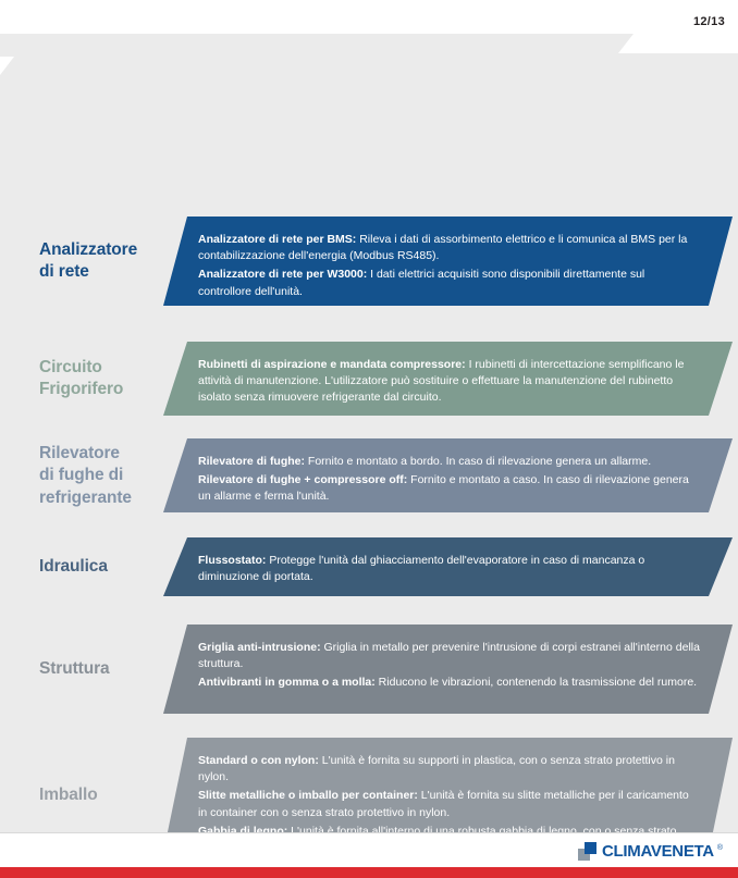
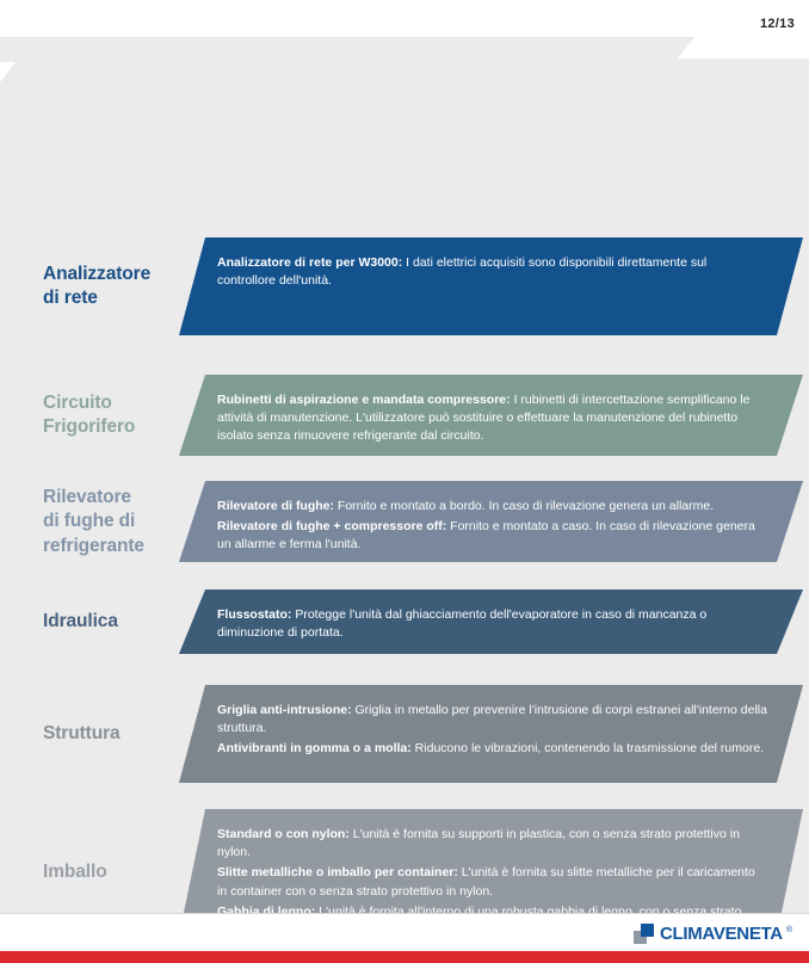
  12/13
  Analizzatore
  di rete
- Analizzatore di rete per BMS: Rileva i dati di assorbimento elettrico e li comunica al BMS per la contabilizzazione dell'energia (Modbus RS485).
  Analizzatore di rete per W3000: I dati elettrici acquisiti sono disponibili direttamente sul controllore dell'unità.
  Circuito
  Frigorifero
  Rubinetti di aspirazione e mandata compressore: I rubinetti di intercettazione semplificano le attività di manutenzione. L'utilizzatore può sostituire o effettuare la manutenzione del rubinetto isolato senza rimuovere refrigerante dal circuito.
  Rilevatore
  di fughe di
  refrigerante
  Rilevatore di fughe: Fornito e montato a bordo. In caso di rilevazione genera un allarme.
  Rilevatore di fughe + compressore off: Fornito e montato a caso. In caso di rilevazione genera un allarme e ferma l'unità.
  Idraulica
  Flussostato: Protegge l'unità dal ghiacciamento dell'evaporatore in caso di mancanza o diminuzione di portata.
  Struttura
  Griglia anti-intrusione: Griglia in metallo per prevenire l'intrusione di corpi estranei all'interno della struttura.
  Antivibranti in gomma o a molla: Riducono le vibrazioni, contenendo la trasmissione del rumore.
  Imballo
  Standard o con nylon: L'unità è fornita su supporti in plastica, con o senza strato protettivo in nylon.
  Slitte metalliche o imballo per container: L'unità è fornita su slitte metalliche per il caricamento in container con o senza strato protettivo in nylon.
  Gabbia di legno: L'unità è fornita all'interno di una robusta gabbia di legno, con o senza strato
  CLIMAVENETA
